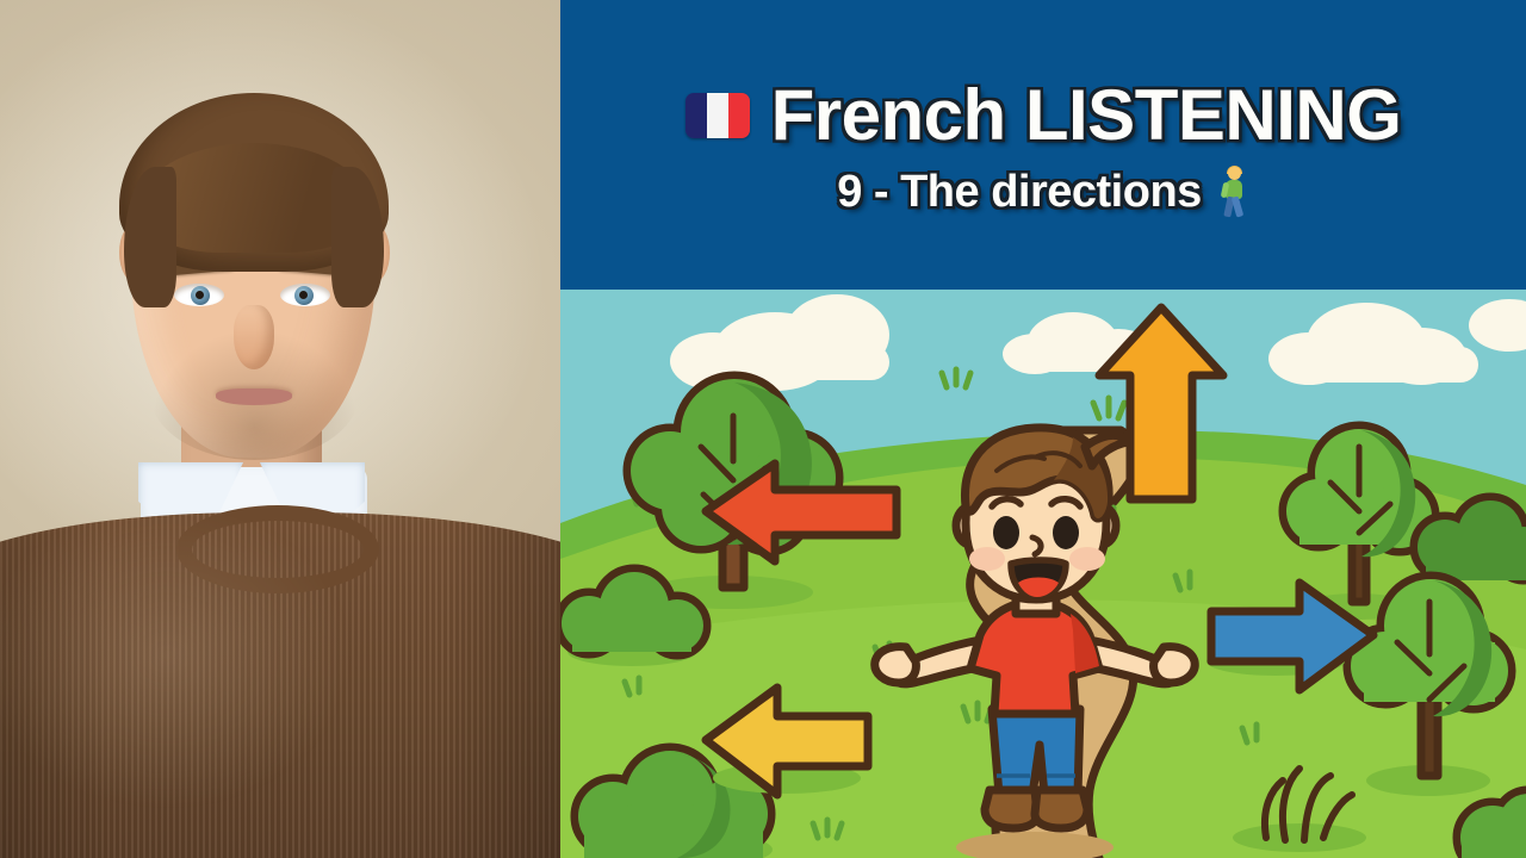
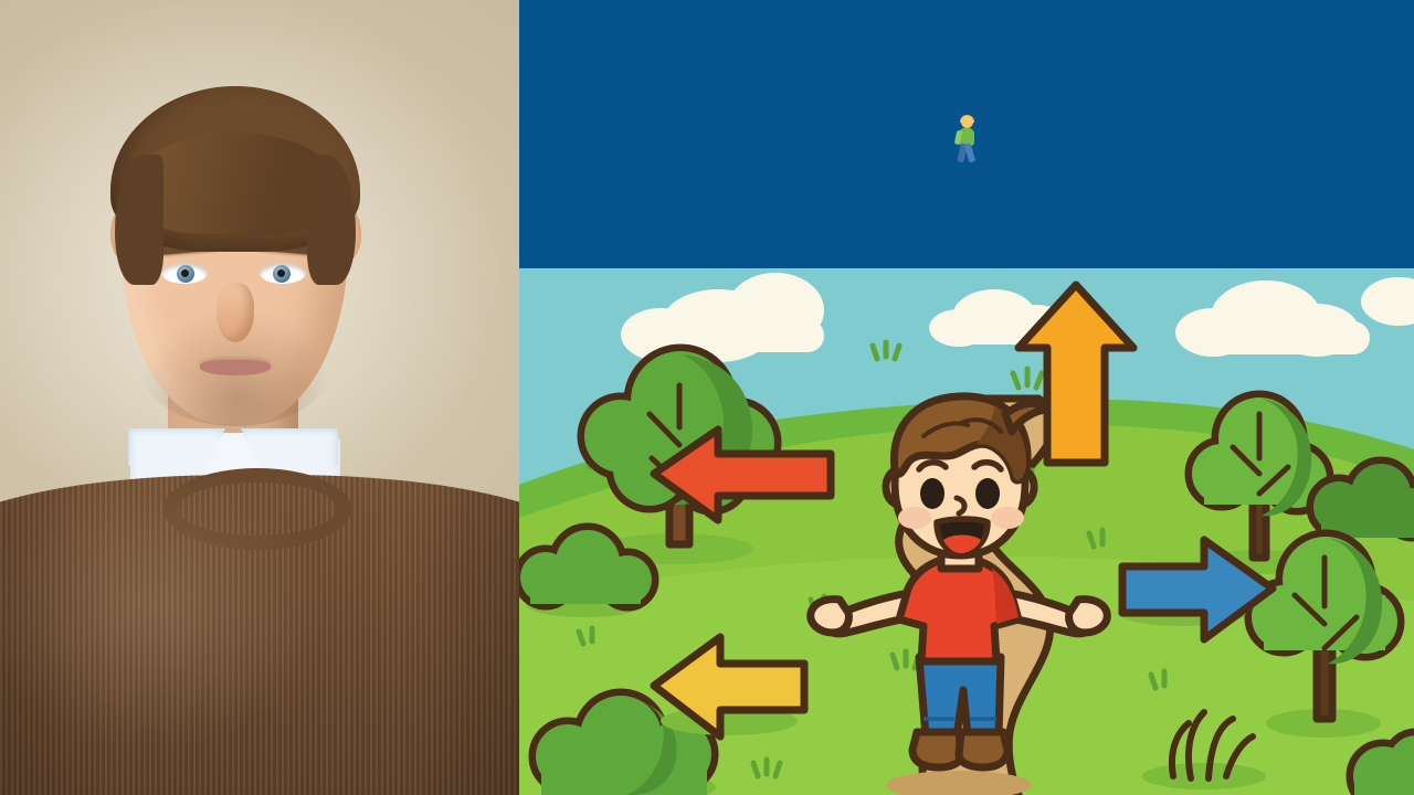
- French LISTENING
- 9 - The directions
